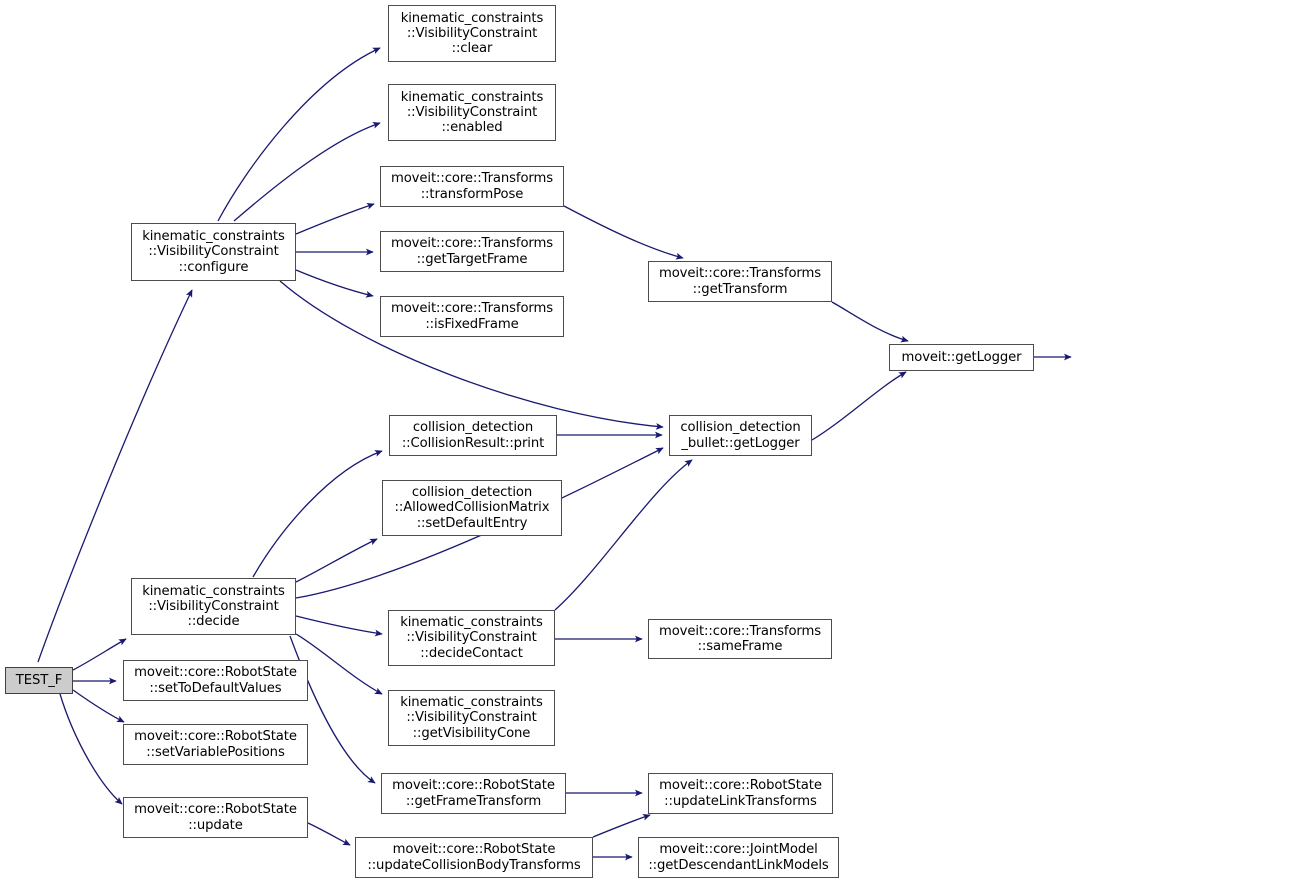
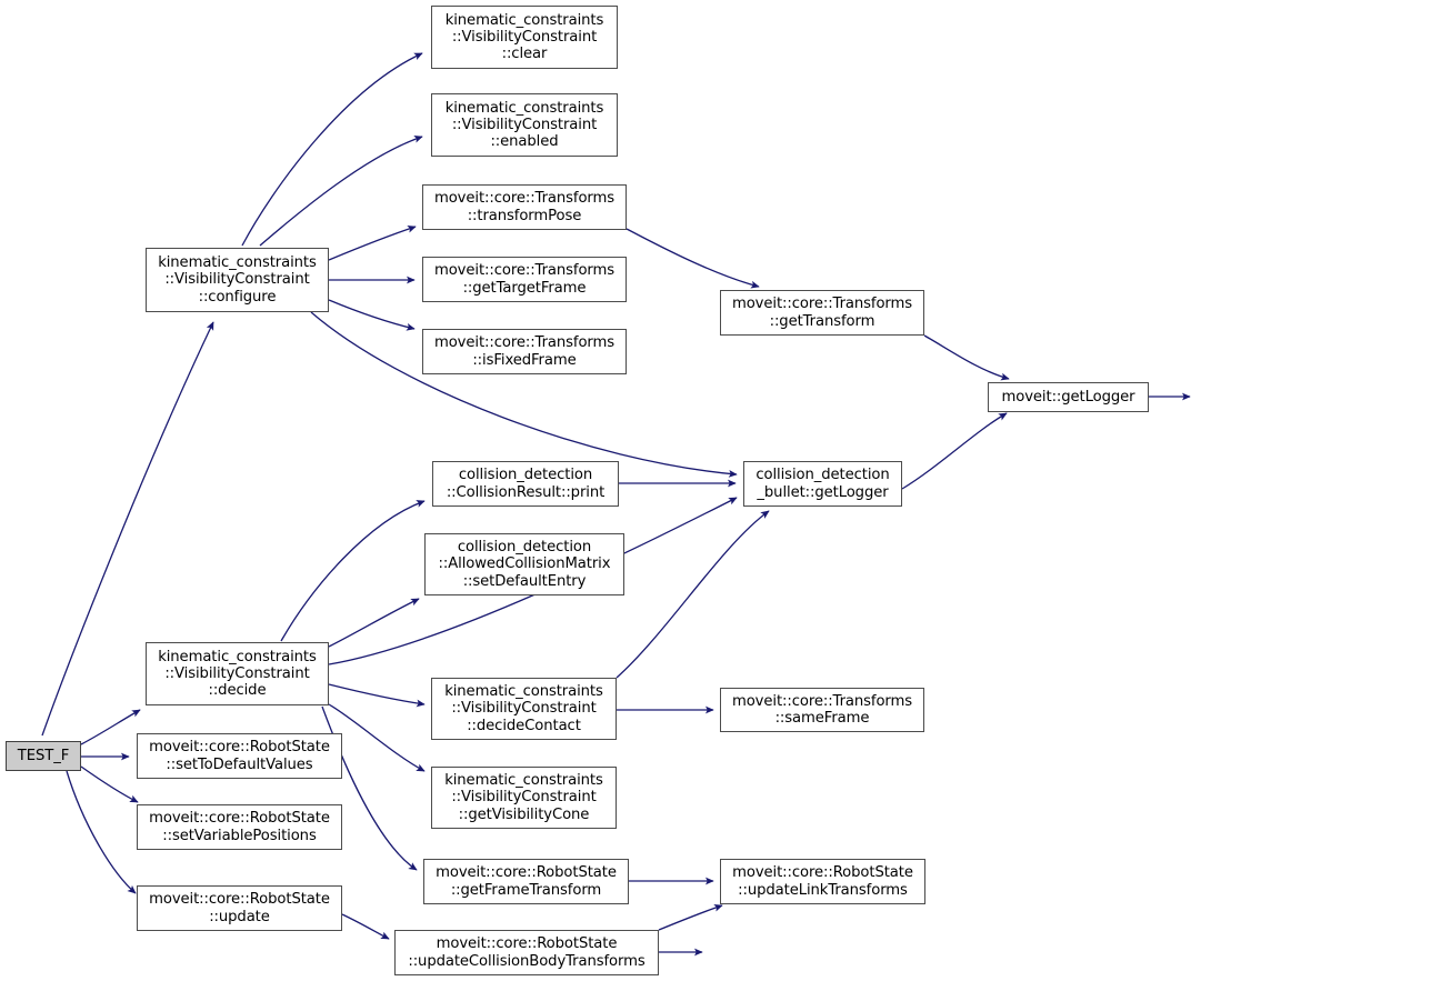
  TEST_F
  kinematic_constraints
  ::VisibilityConstraint
  ::configure
  kinematic_constraints
  ::VisibilityConstraint
  ::clear
  kinematic_constraints
  ::VisibilityConstraint
  ::enabled
  moveit::core::Transforms
  ::transformPose
  moveit::core::Transforms
  ::getTargetFrame
  moveit::core::Transforms
  ::isFixedFrame
  moveit::core::Transforms
  ::getTransform
  moveit::getLogger
  collision_detection
  ::CollisionResult::print
  collision_detection
  _bullet::getLogger
  collision_detection
  ::AllowedCollisionMatrix
  ::setDefaultEntry
  kinematic_constraints
  ::VisibilityConstraint
  ::decide
  moveit::core::RobotState
  ::setToDefaultValues
  moveit::core::RobotState
  ::setVariablePositions
  moveit::core::RobotState
  ::update
  kinematic_constraints
  ::VisibilityConstraint
  ::decideContact
  moveit::core::Transforms
  ::sameFrame
  kinematic_constraints
  ::VisibilityConstraint
  ::getVisibilityCone
  moveit::core::RobotState
  ::getFrameTransform
  moveit::core::RobotState
  ::updateLinkTransforms
  moveit::core::RobotState
  ::updateCollisionBodyTransforms
- moveit::core::JointModel
- ::getDescendantLinkModels
